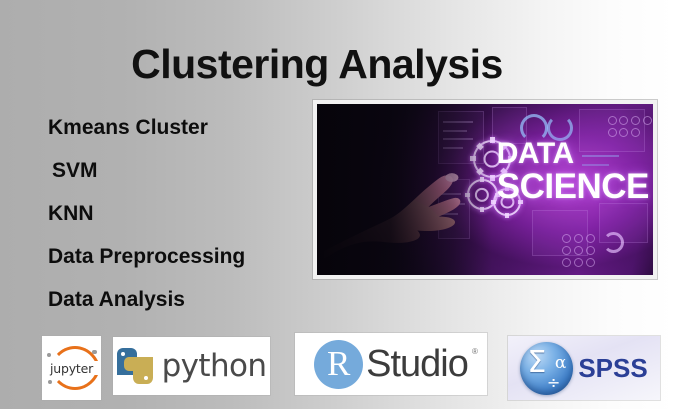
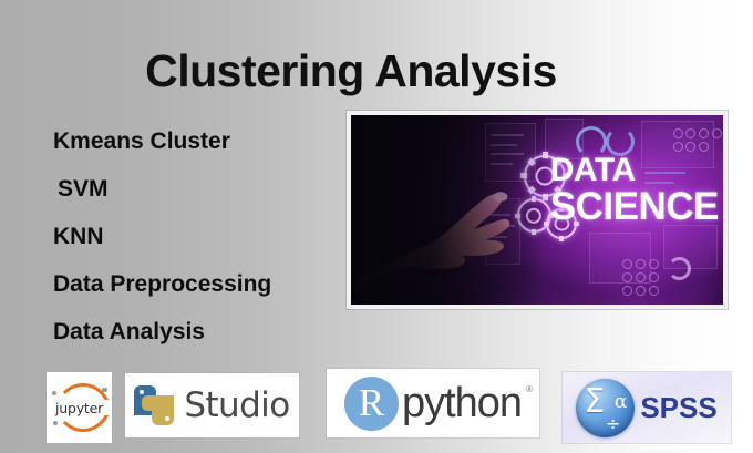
  Clustering Analysis
  Kmeans Cluster
  SVM
  KNN
  Data Preprocessing
  Data Analysis
  DATA
  SCIENCE
  jupyter
- python
+ Studio
  R
- Studio
+ python
  ®
  Σ
  α
  ÷
  SPSS
